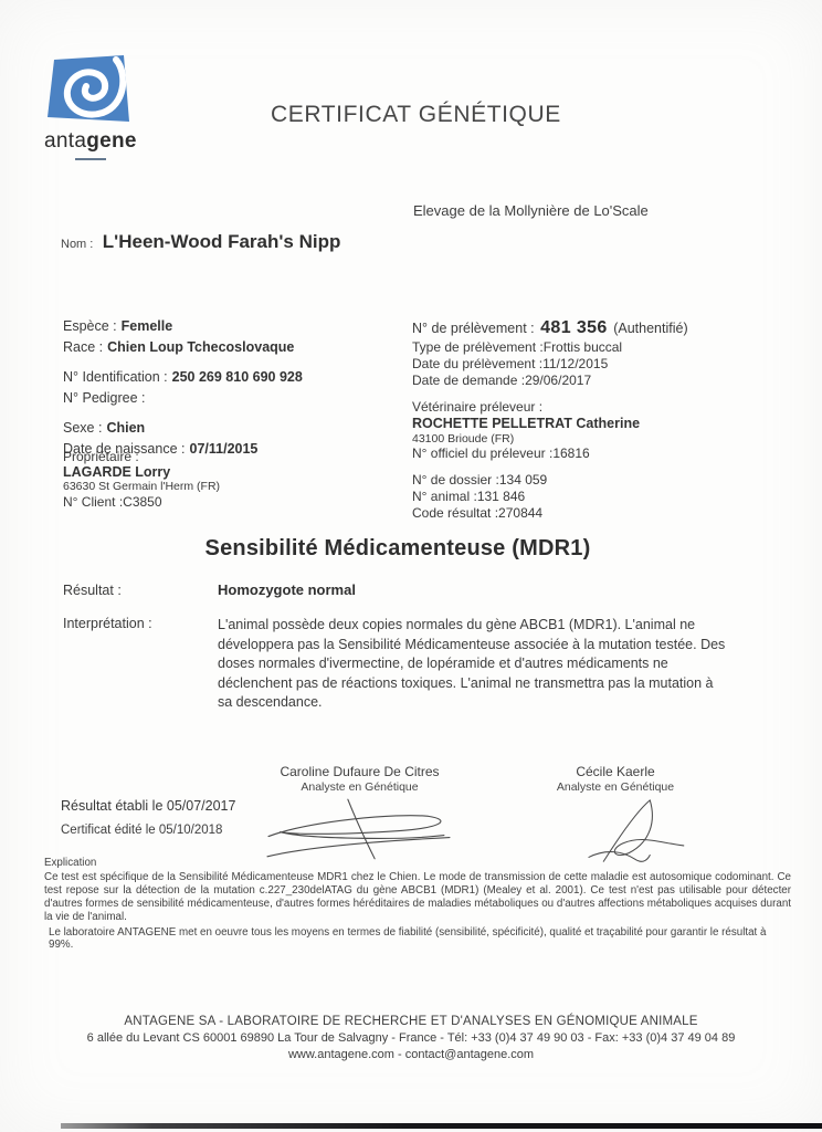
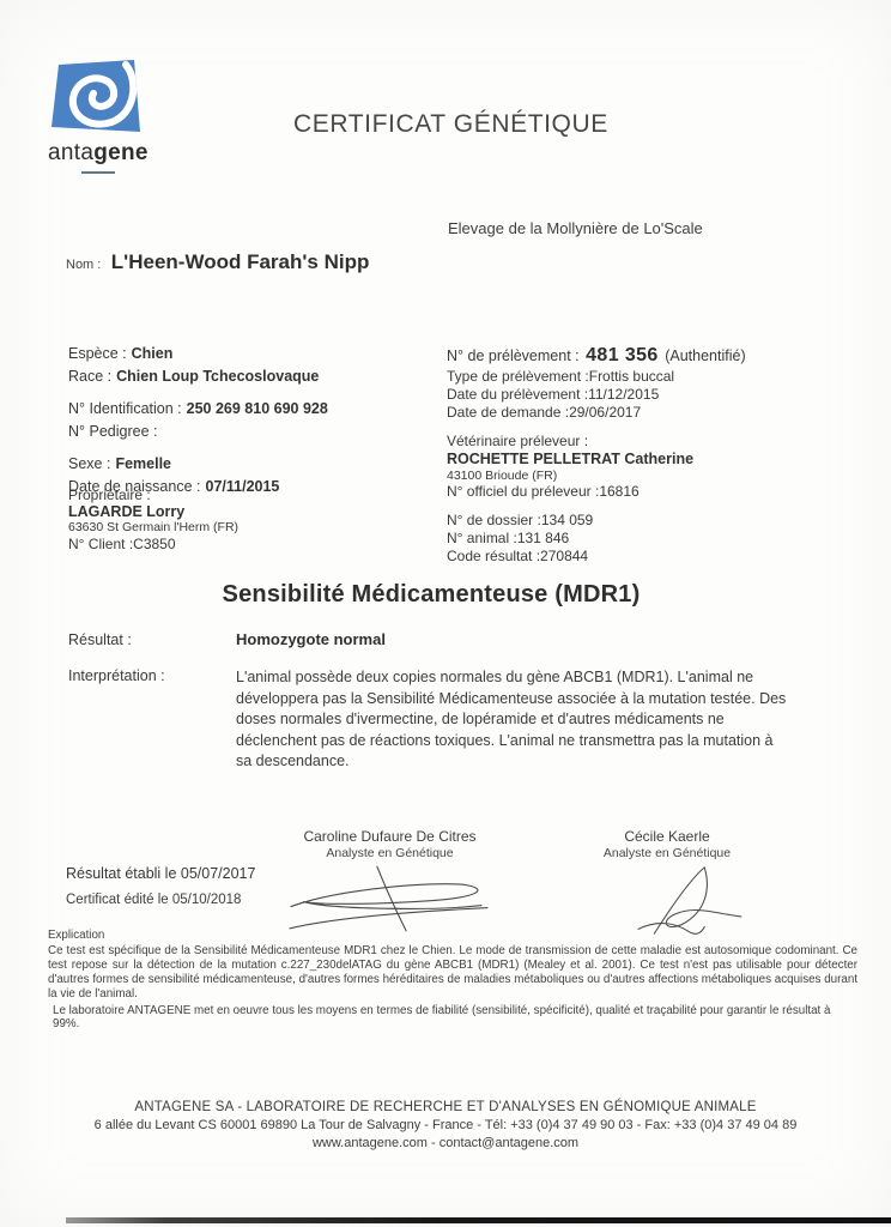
  antagene
  CERTIFICAT GÉNÉTIQUE
  Elevage de la Mollynière de Lo'Scale
  Nom : L'Heen-Wood Farah's Nipp
- Espèce : Femelle
+ Espèce : Chien
  Race : Chien Loup Tchecoslovaque
  N° Identification : 250 269 810 690 928
  N° Pedigree :
- Sexe : Chien
+ Sexe : Femelle
  Date de naissance : 07/11/2015
  Propriétaire :
  LAGARDE Lorry
  63630 St Germain l'Herm (FR)
  N° Client :C3850
  N° de prélèvement : 481 356 (Authentifié)
  Type de prélèvement :Frottis buccal
  Date du prélèvement :11/12/2015
  Date de demande :29/06/2017
  Vétérinaire préleveur :
  ROCHETTE PELLETRAT Catherine
  43100 Brioude (FR)
  N° officiel du préleveur :16816
  N° de dossier :134 059
  N° animal :131 846
  Code résultat :270844
  Sensibilité Médicamenteuse (MDR1)
  Résultat :
  Homozygote normal
  Interprétation :
  L'animal possède deux copies normales du gène ABCB1 (MDR1). L'animal ne développera pas la Sensibilité Médicamenteuse associée à la mutation testée. Des doses normales d'ivermectine, de lopéramide et d'autres médicaments ne déclenchent pas de réactions toxiques. L'animal ne transmettra pas la mutation à sa descendance.
  Caroline Dufaure De Citres
  Analyste en Génétique
  Cécile Kaerle
  Analyste en Génétique
  Résultat établi le 05/07/2017
  Certificat édité le 05/10/2018
  Explication
  Ce test est spécifique de la Sensibilité Médicamenteuse MDR1 chez le Chien. Le mode de transmission de cette maladie est autosomique codominant. Ce test repose sur la détection de la mutation c.227_230delATAG du gène ABCB1 (MDR1) (Mealey et al. 2001). Ce test n'est pas utilisable pour détecter d'autres formes de sensibilité médicamenteuse, d'autres formes héréditaires de maladies métaboliques ou d'autres affections métaboliques acquises durant la vie de l'animal.
  Le laboratoire ANTAGENE met en oeuvre tous les moyens en termes de fiabilité (sensibilité, spécificité), qualité et traçabilité pour garantir le résultat à 99%.
  ANTAGENE SA - LABORATOIRE DE RECHERCHE ET D'ANALYSES EN GÉNOMIQUE ANIMALE
  6 allée du Levant CS 60001 69890 La Tour de Salvagny - France - Tél: +33 (0)4 37 49 90 03 - Fax: +33 (0)4 37 49 04 89
  www.antagene.com - contact@antagene.com
